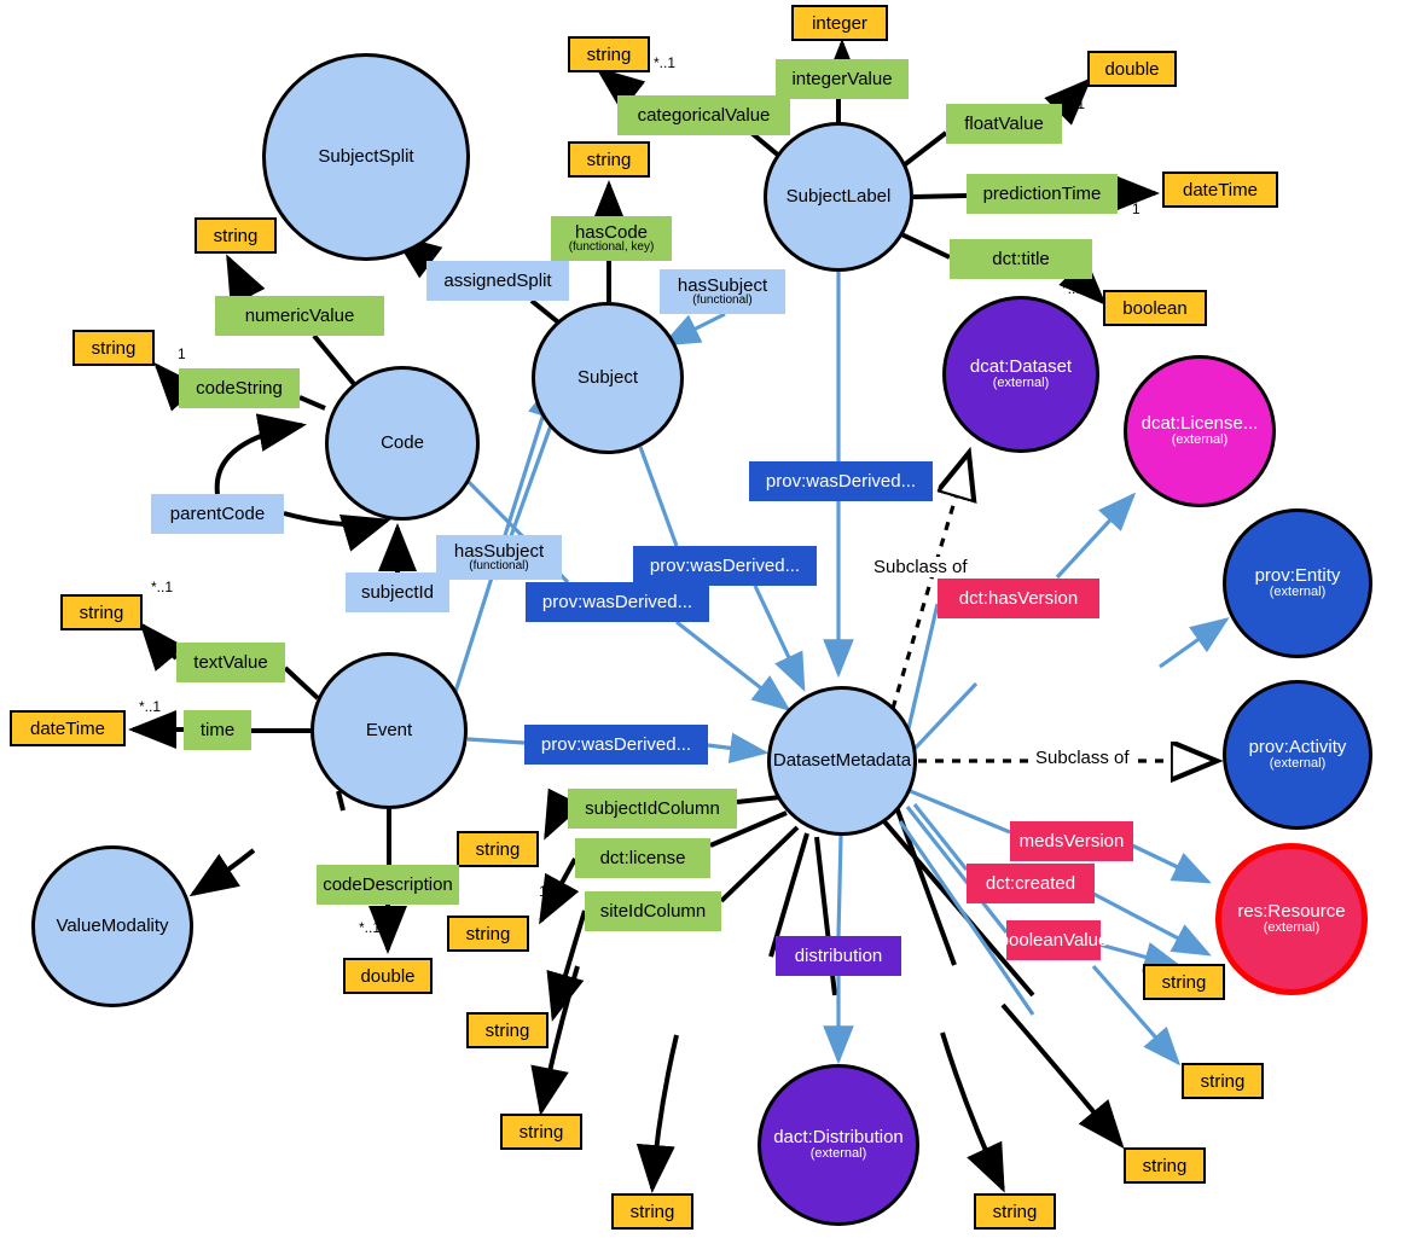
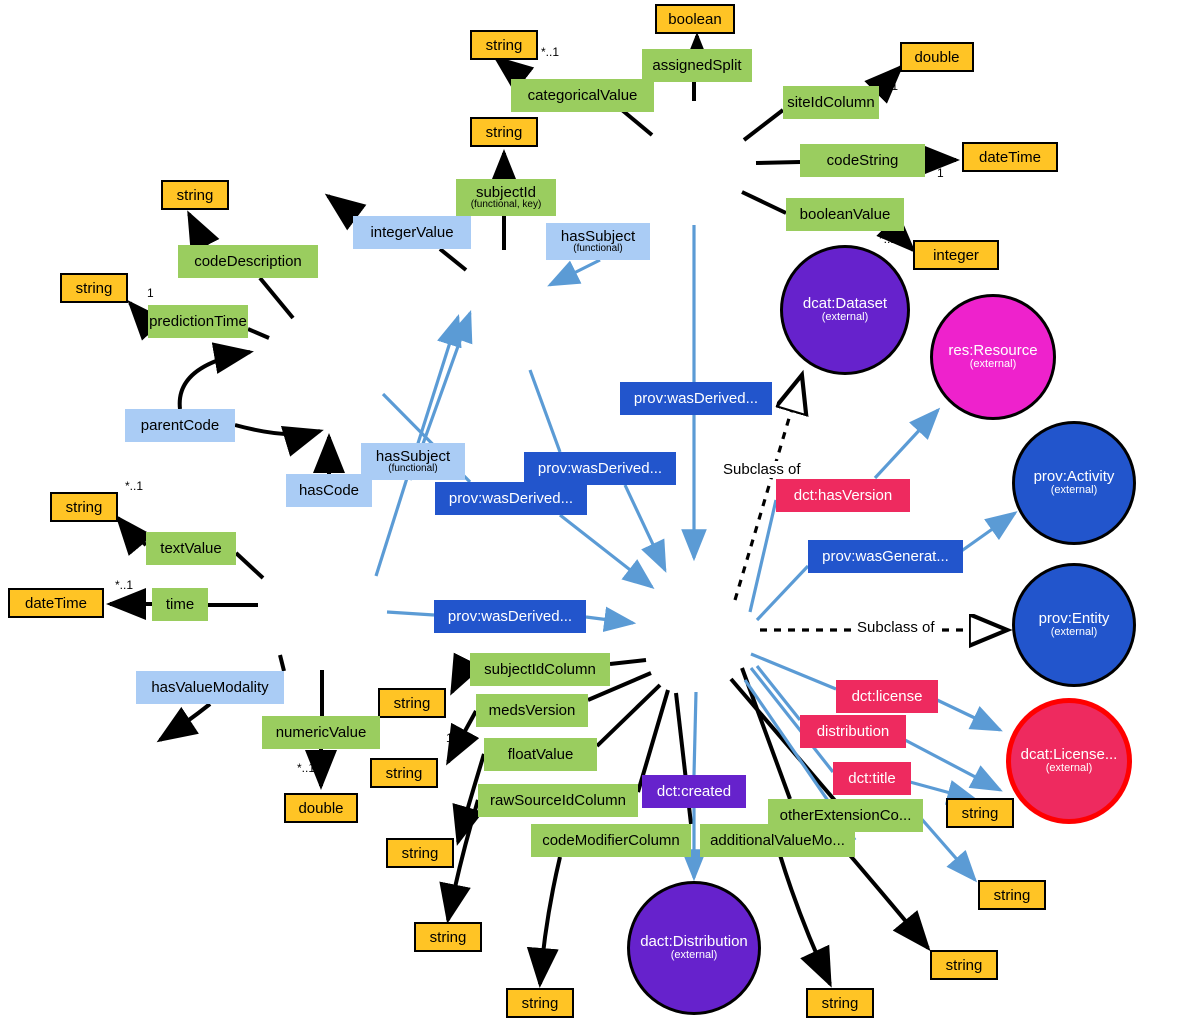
- SubjectSplit
- SubjectLabel
- Subject
- Code
- Event
- ValueModality
- DatasetMetadata
  dcat:Dataset
  (external)
- dcat:License...
+ res:Resource
  (external)
- prov:Entity
+ prov:Activity
  (external)
- prov:Activity
+ prov:Entity
  (external)
- res:Resource
+ dcat:License...
  (external)
  dact:Distribution
  (external)
- integer
+ boolean
  string
  double
  string
  dateTime
  string
- boolean
+ integer
  string
  string
  dateTime
  string
  string
  string
  double
  string
  string
  string
  string
  string
  string
  categoricalValue
- integerValue
+ assignedSplit
- floatValue
+ siteIdColumn
- predictionTime
+ codeString
- dct:title
+ booleanValue
- hasCode
+ subjectId
  (functional, key)
  hasSubject
  (functional)
- assignedSplit
+ integerValue
- numericValue
+ codeDescription
- codeString
+ predictionTime
  parentCode
  hasSubject
  (functional)
- subjectId
+ hasCode
  textValue
  time
+ hasValueModality
- codeDescription
+ numericValue
  prov:wasDerived...
  prov:wasDerived...
  prov:wasDerived...
  prov:wasDerived...
  dct:hasVersion
+ prov:wasGenerat...
  subjectIdColumn
- dct:license
+ medsVersion
- siteIdColumn
+ floatValue
- medsVersion
+ dct:license
- dct:created
+ distribution
- booleanValue
+ dct:title
+ rawSourceIdColumn
- distribution
+ dct:created
+ otherExtensionCo...
+ codeModifierColumn
+ additionalValueMo...
  *..1
  *..1
  1
  *..1
  1
  *..1
  *..1
  1
  *..1
  Subclass of
  Subclass of
